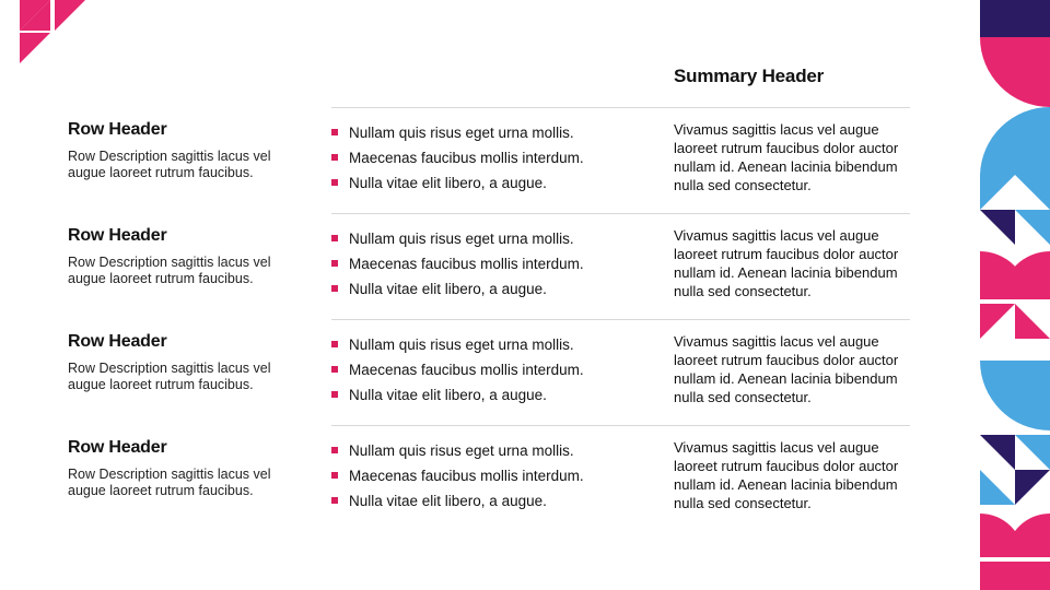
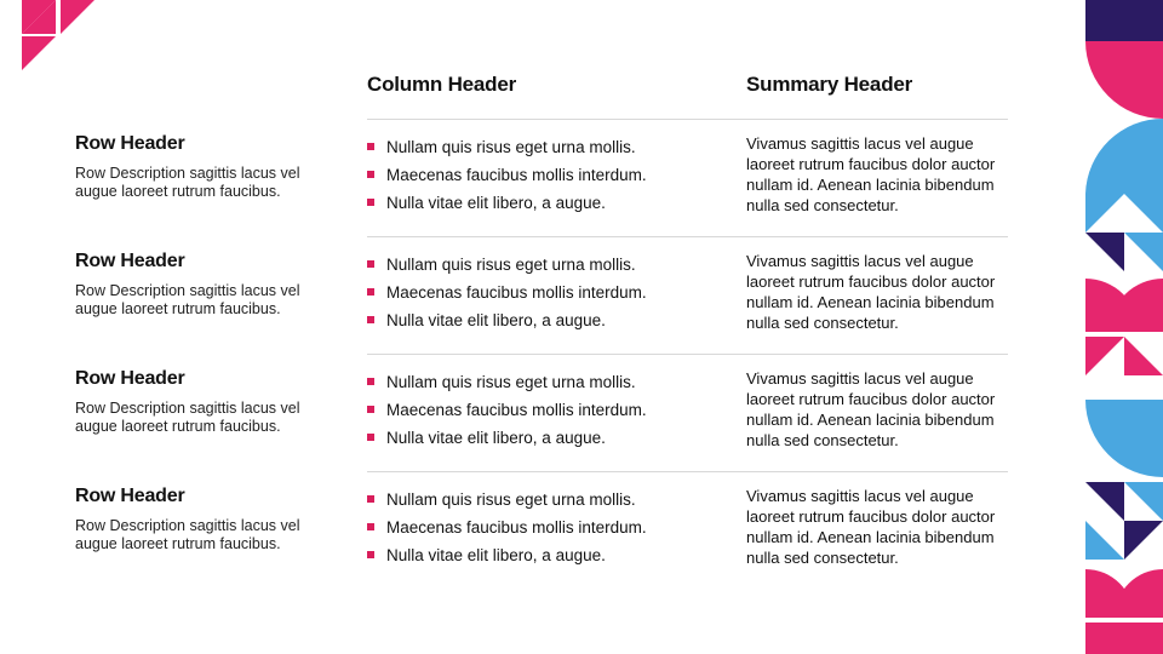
+ Column Header
  Summary Header
  Row Header
  Row Description sagittis lacus vel augue laoreet rutrum faucibus.
  Nullam quis risus eget urna mollis.
  Maecenas faucibus mollis interdum.
  Nulla vitae elit libero, a augue.
  Vivamus sagittis lacus vel augue laoreet rutrum faucibus dolor auctor nullam id. Aenean lacinia bibendum nulla sed consectetur.
  Row Header
  Row Description sagittis lacus vel augue laoreet rutrum faucibus.
  Nullam quis risus eget urna mollis.
  Maecenas faucibus mollis interdum.
  Nulla vitae elit libero, a augue.
  Vivamus sagittis lacus vel augue laoreet rutrum faucibus dolor auctor nullam id. Aenean lacinia bibendum nulla sed consectetur.
  Row Header
  Row Description sagittis lacus vel augue laoreet rutrum faucibus.
  Nullam quis risus eget urna mollis.
  Maecenas faucibus mollis interdum.
  Nulla vitae elit libero, a augue.
  Vivamus sagittis lacus vel augue laoreet rutrum faucibus dolor auctor nullam id. Aenean lacinia bibendum nulla sed consectetur.
  Row Header
  Row Description sagittis lacus vel augue laoreet rutrum faucibus.
  Nullam quis risus eget urna mollis.
  Maecenas faucibus mollis interdum.
  Nulla vitae elit libero, a augue.
  Vivamus sagittis lacus vel augue laoreet rutrum faucibus dolor auctor nullam id. Aenean lacinia bibendum nulla sed consectetur.
